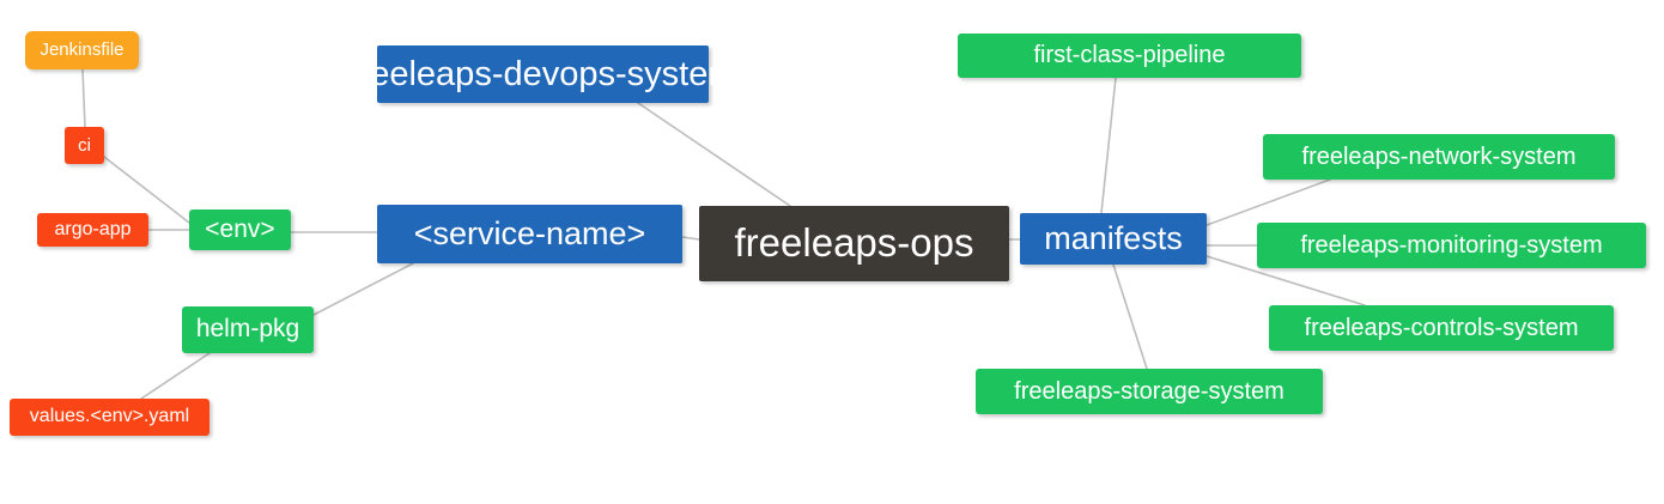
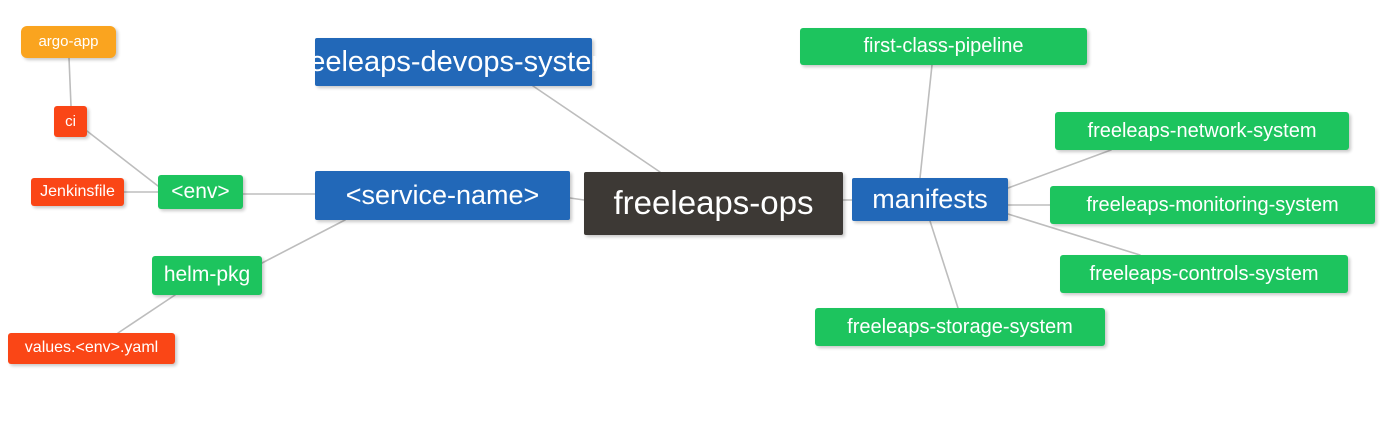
- Jenkinsfile
+ argo-app
  ci
- argo-app
+ Jenkinsfile
  <env>
  values.<env>.yaml
  helm-pkg
  freeleaps-devops-system
  <service-name>
  freeleaps-ops
  manifests
  first-class-pipeline
  freeleaps-network-system
  freeleaps-monitoring-system
  freeleaps-controls-system
  freeleaps-storage-system
